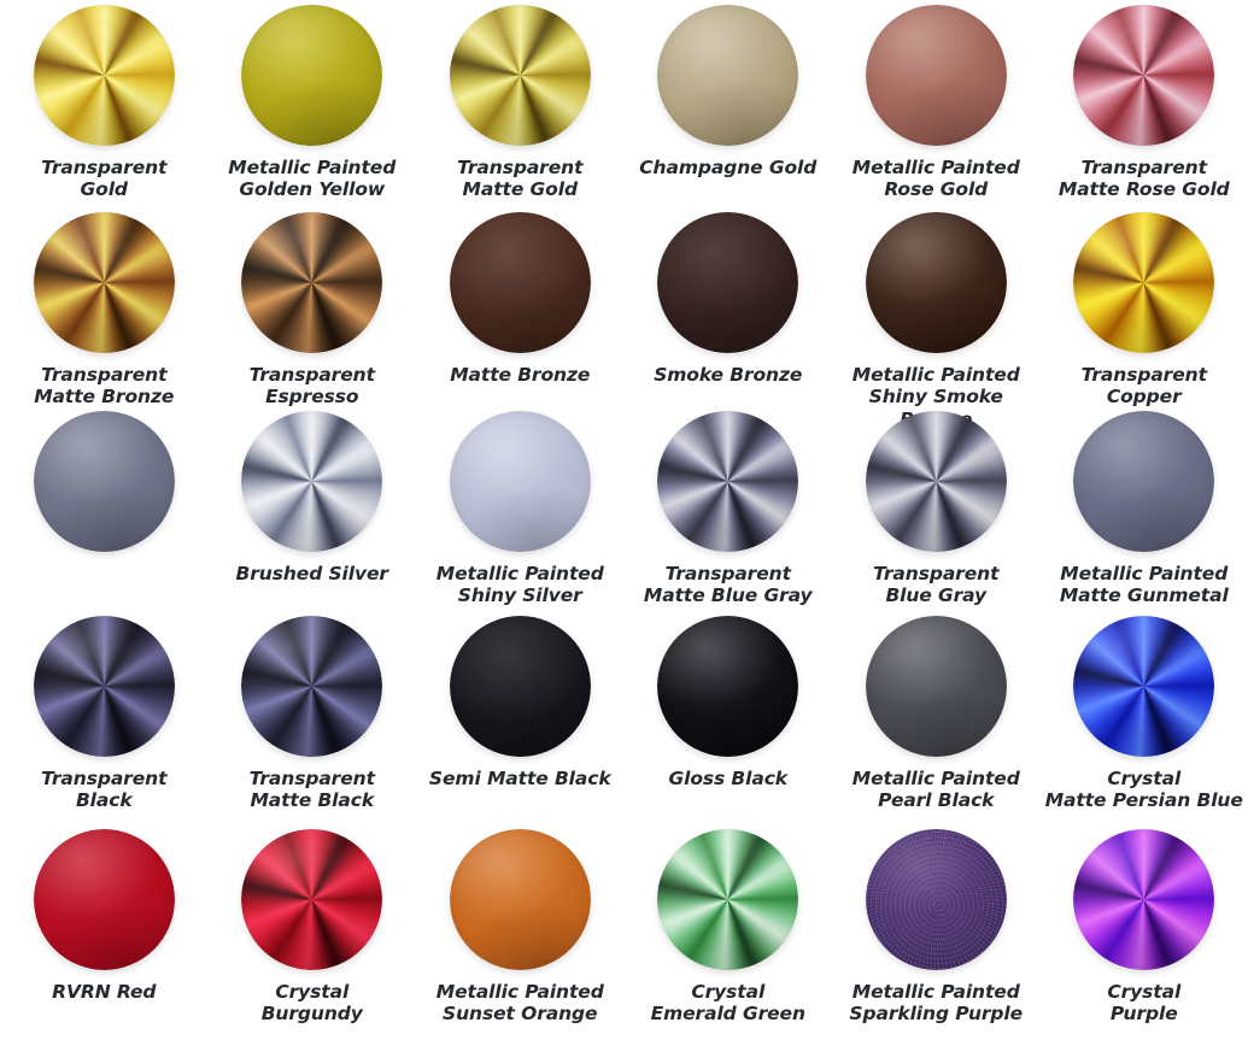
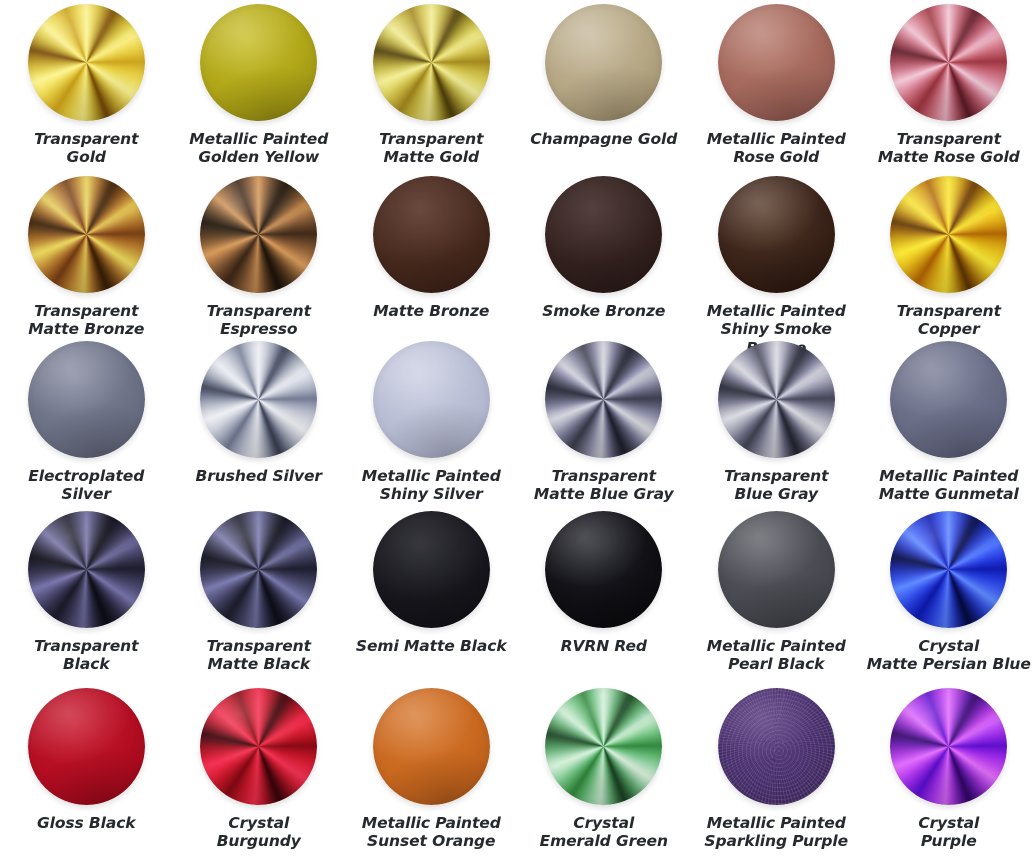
  Transparent
  Gold
  Metallic Painted
  Golden Yellow
  Transparent
  Matte Gold
  Champagne Gold
  Metallic Painted
  Rose Gold
  Transparent
  Matte Rose Gold
  Transparent
  Matte Bronze
  Transparent
  Espresso
  Matte Bronze
  Smoke Bronze
  Metallic Painted
  Transparent
  Copper
+ Electroplated
+ Silver
  Brushed Silver
  Metallic Painted
  Shiny Silver
  Transparent
  Matte Blue Gray
  Transparent
  Blue Gray
  Metallic Painted
  Matte Gunmetal
  Transparent
  Black
  Transparent
  Matte Black
  Semi Matte Black
- Gloss Black
+ RVRN Red
  Metallic Painted
  Pearl Black
  Crystal
  Matte Persian Blue
- RVRN Red
+ Gloss Black
  Crystal
  Burgundy
  Metallic Painted
  Sunset Orange
  Crystal
  Emerald Green
  Metallic Painted
  Sparkling Purple
  Crystal
  Purple
